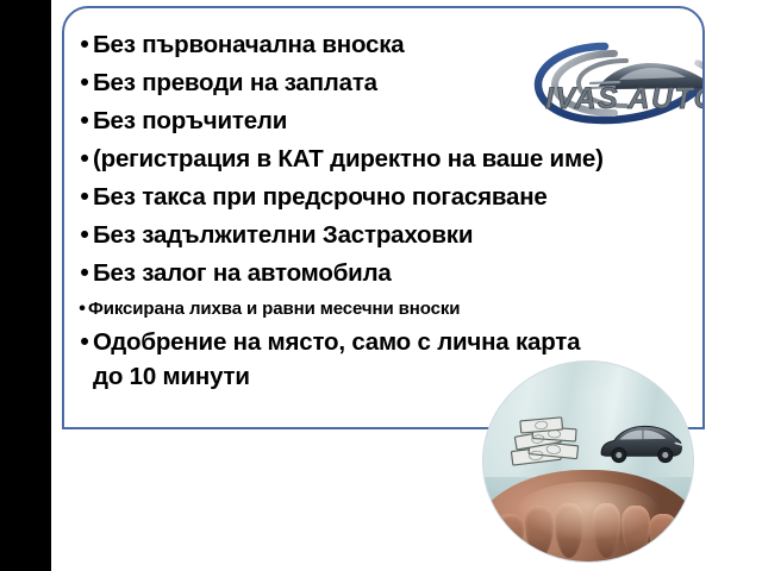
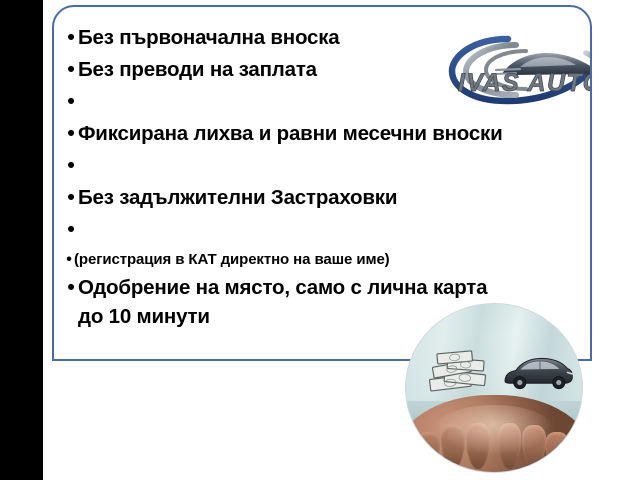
  •
  Без първоначална вноска
  •
  Без преводи на заплата
  •
- Без поръчители
  •
- (регистрация в КАТ директно на ваше име)
+ Фиксирана лихва и равни месечни вноски
  •
- Без такса при предсрочно погасяване
  •
  Без задължителни Застраховки
  •
- Без залог на автомобила
  •
- Фиксирана лихва и равни месечни вноски
+ (регистрация в КАТ директно на ваше име)
  •
  Одобрение на място, само с лична карта
  до 10 минути
  IVAS AUT
